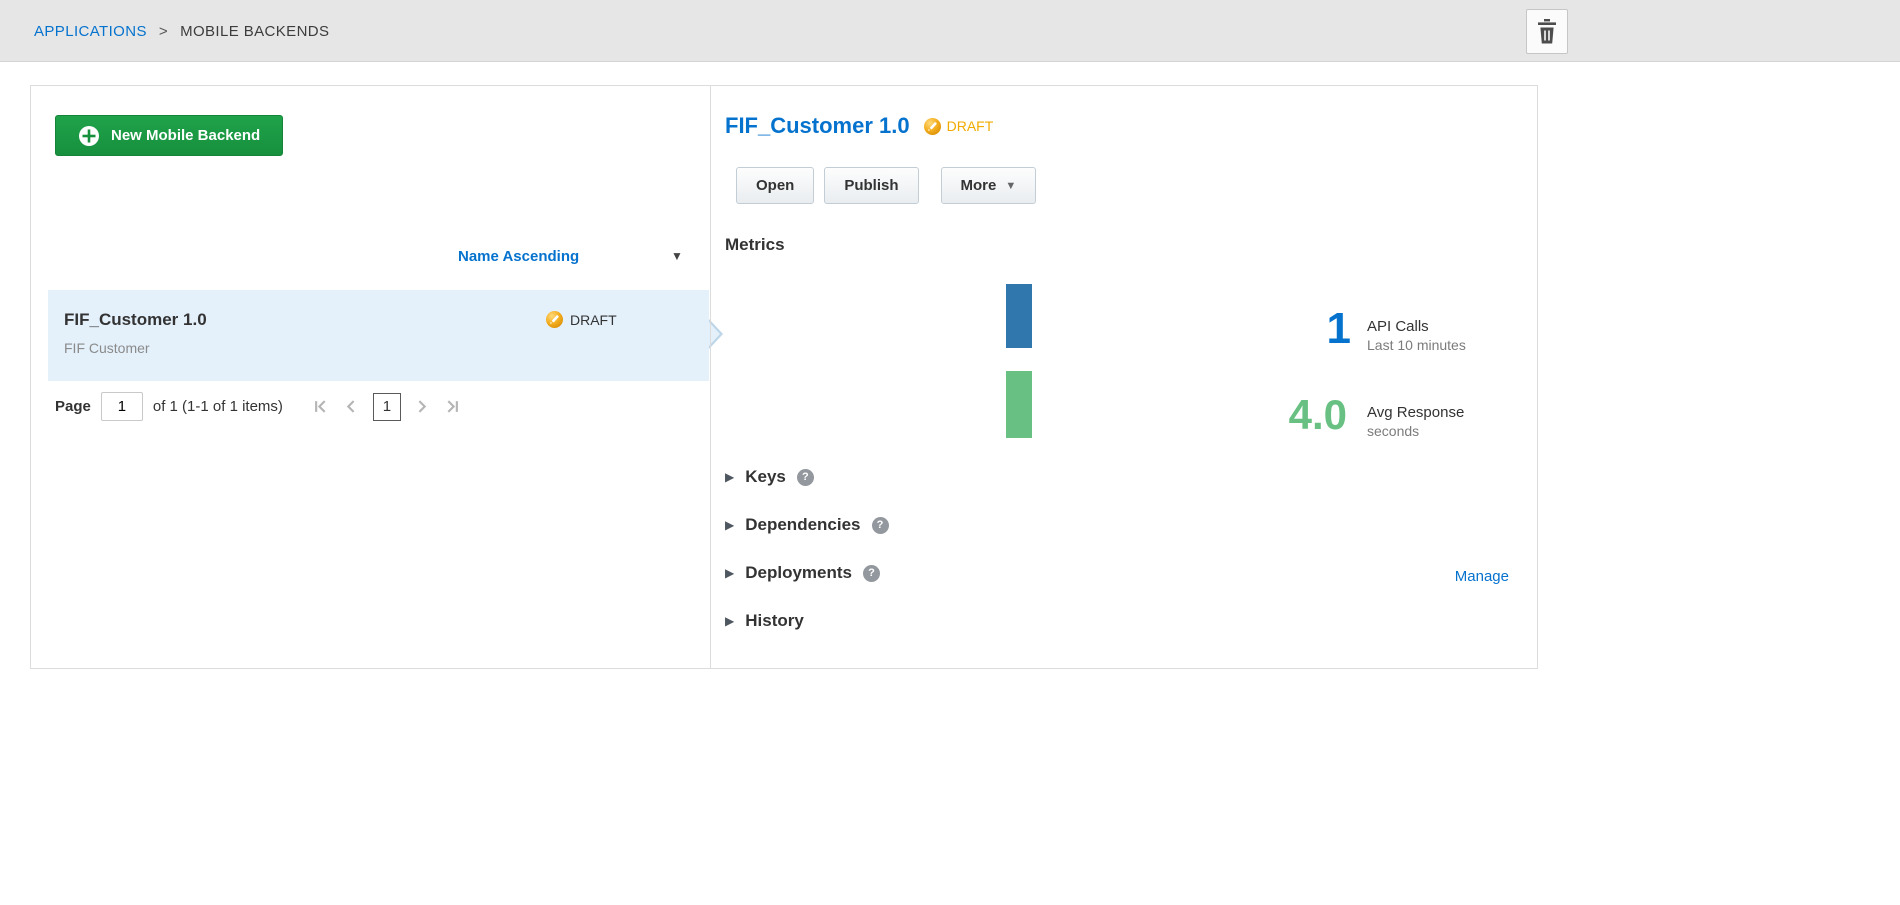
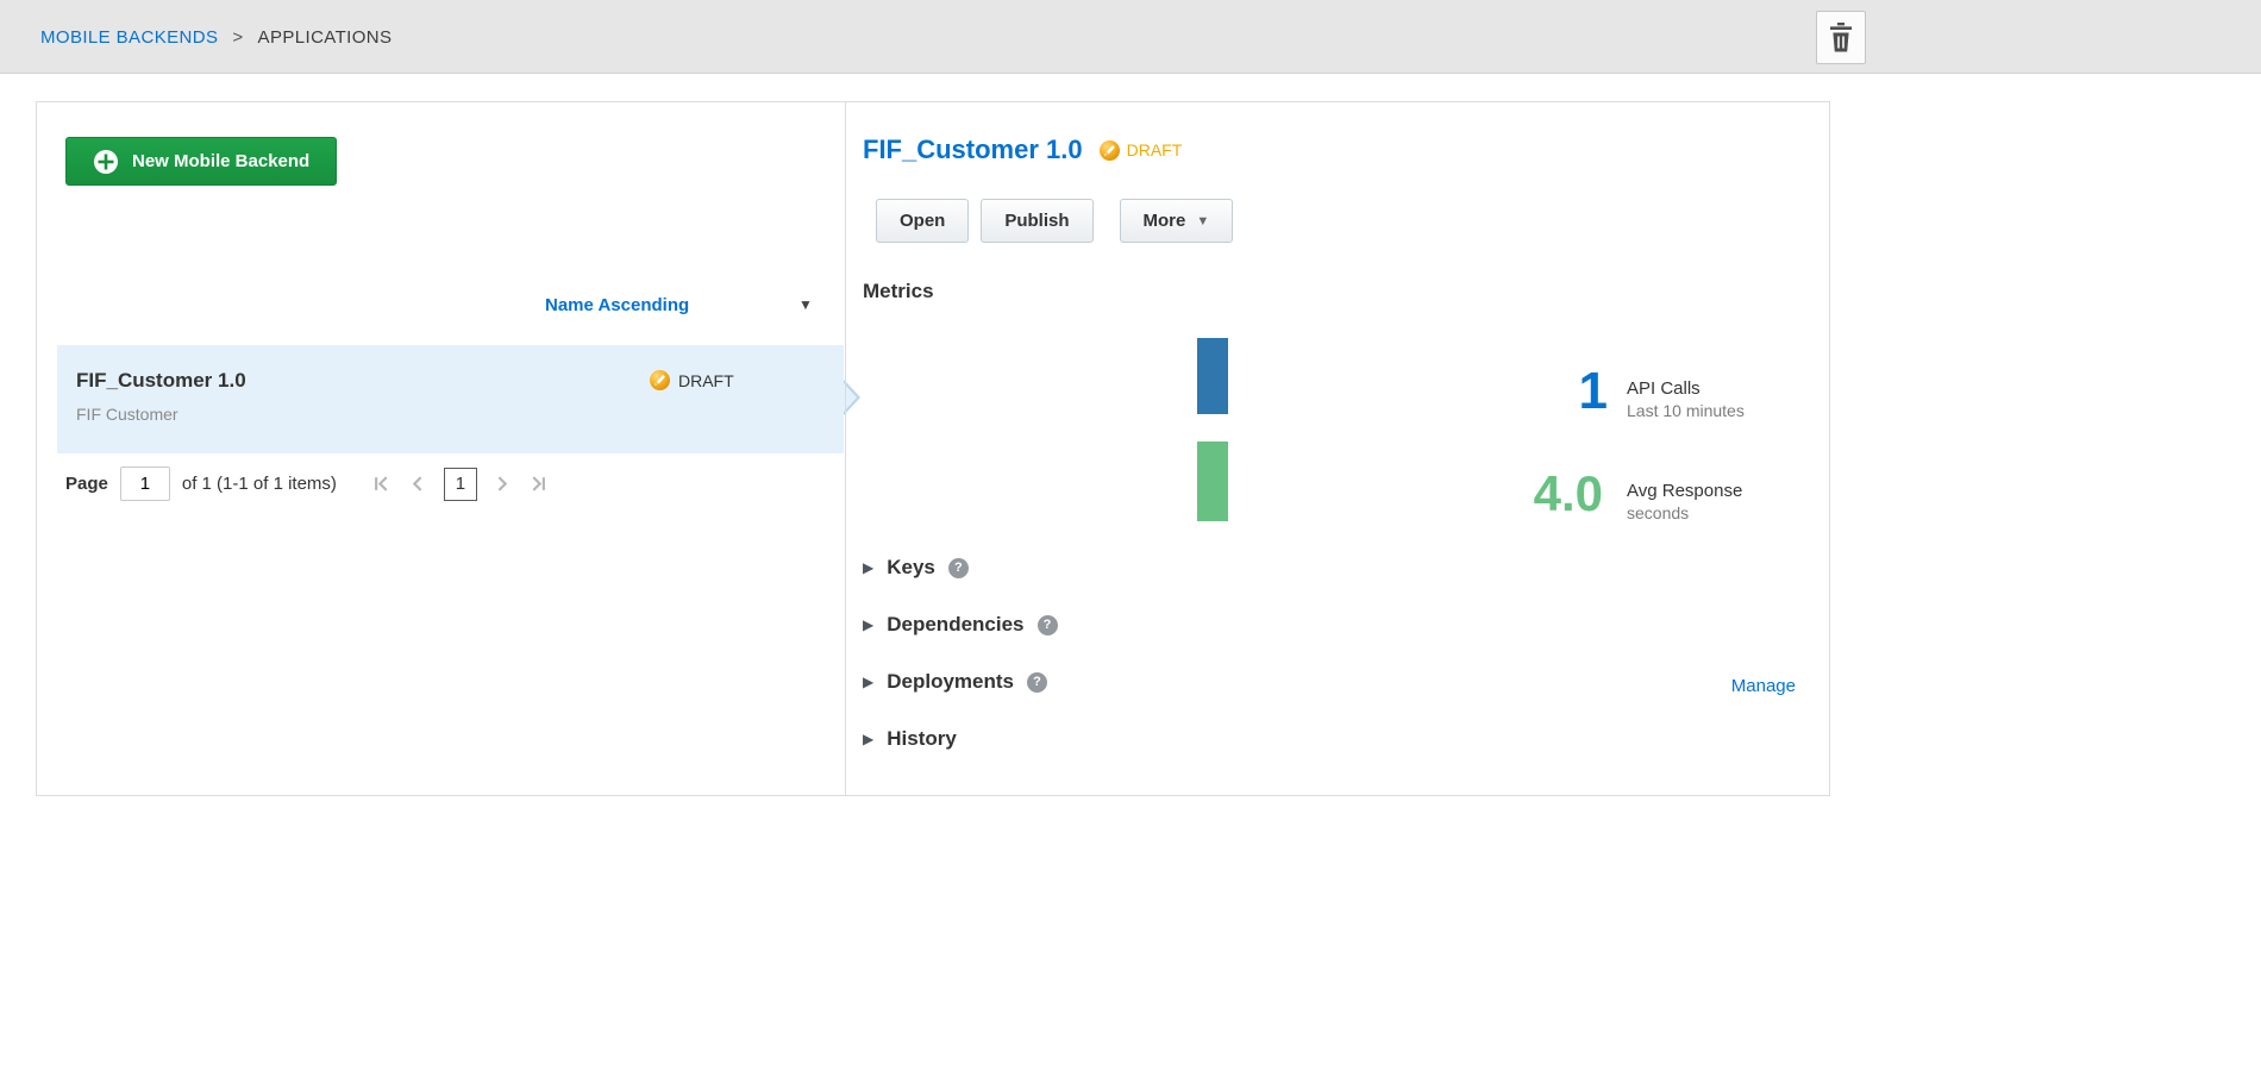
- APPLICATIONS
+ MOBILE BACKENDS
  >
- MOBILE BACKENDS
+ APPLICATIONS
  New Mobile Backend
  Name Ascending
  ▼
  FIF_Customer 1.0
  FIF Customer
  DRAFT
  Page
  1
  of 1 (1-1 of 1 items)
  1
  FIF_Customer 1.0
  DRAFT
  Open
  Publish
  More
  ▼
  Metrics
  1
  API Calls
  Last 10 minutes
  4.0
  Avg Response
  seconds
  ▶
  Keys
  ?
  ▶
  Dependencies
  ?
  ▶
  Deployments
  ?
  Manage
  ▶
  History
